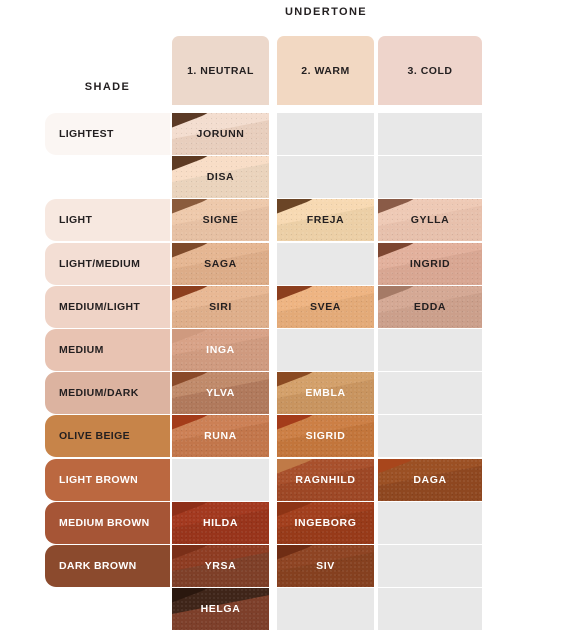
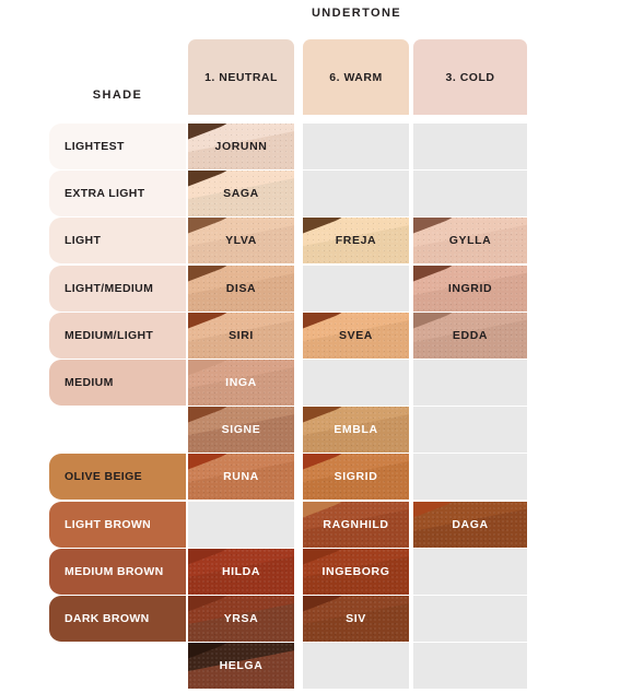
  UNDERTONE
  SHADE
  1. NEUTRAL
- 2. WARM
+ 6. WARM
  3. COLD
  LIGHTEST
  JORUNN
+ EXTRA LIGHT
- DISA
+ SAGA
  LIGHT
- SIGNE
+ YLVA
  FREJA
  GYLLA
  LIGHT/MEDIUM
- SAGA
+ DISA
  INGRID
  MEDIUM/LIGHT
  SIRI
  SVEA
  EDDA
  MEDIUM
  INGA
- MEDIUM/DARK
- YLVA
+ SIGNE
  EMBLA
  OLIVE BEIGE
  RUNA
  SIGRID
  LIGHT BROWN
  RAGNHILD
  DAGA
  MEDIUM BROWN
  HILDA
  INGEBORG
  DARK BROWN
  YRSA
  SIV
  HELGA
